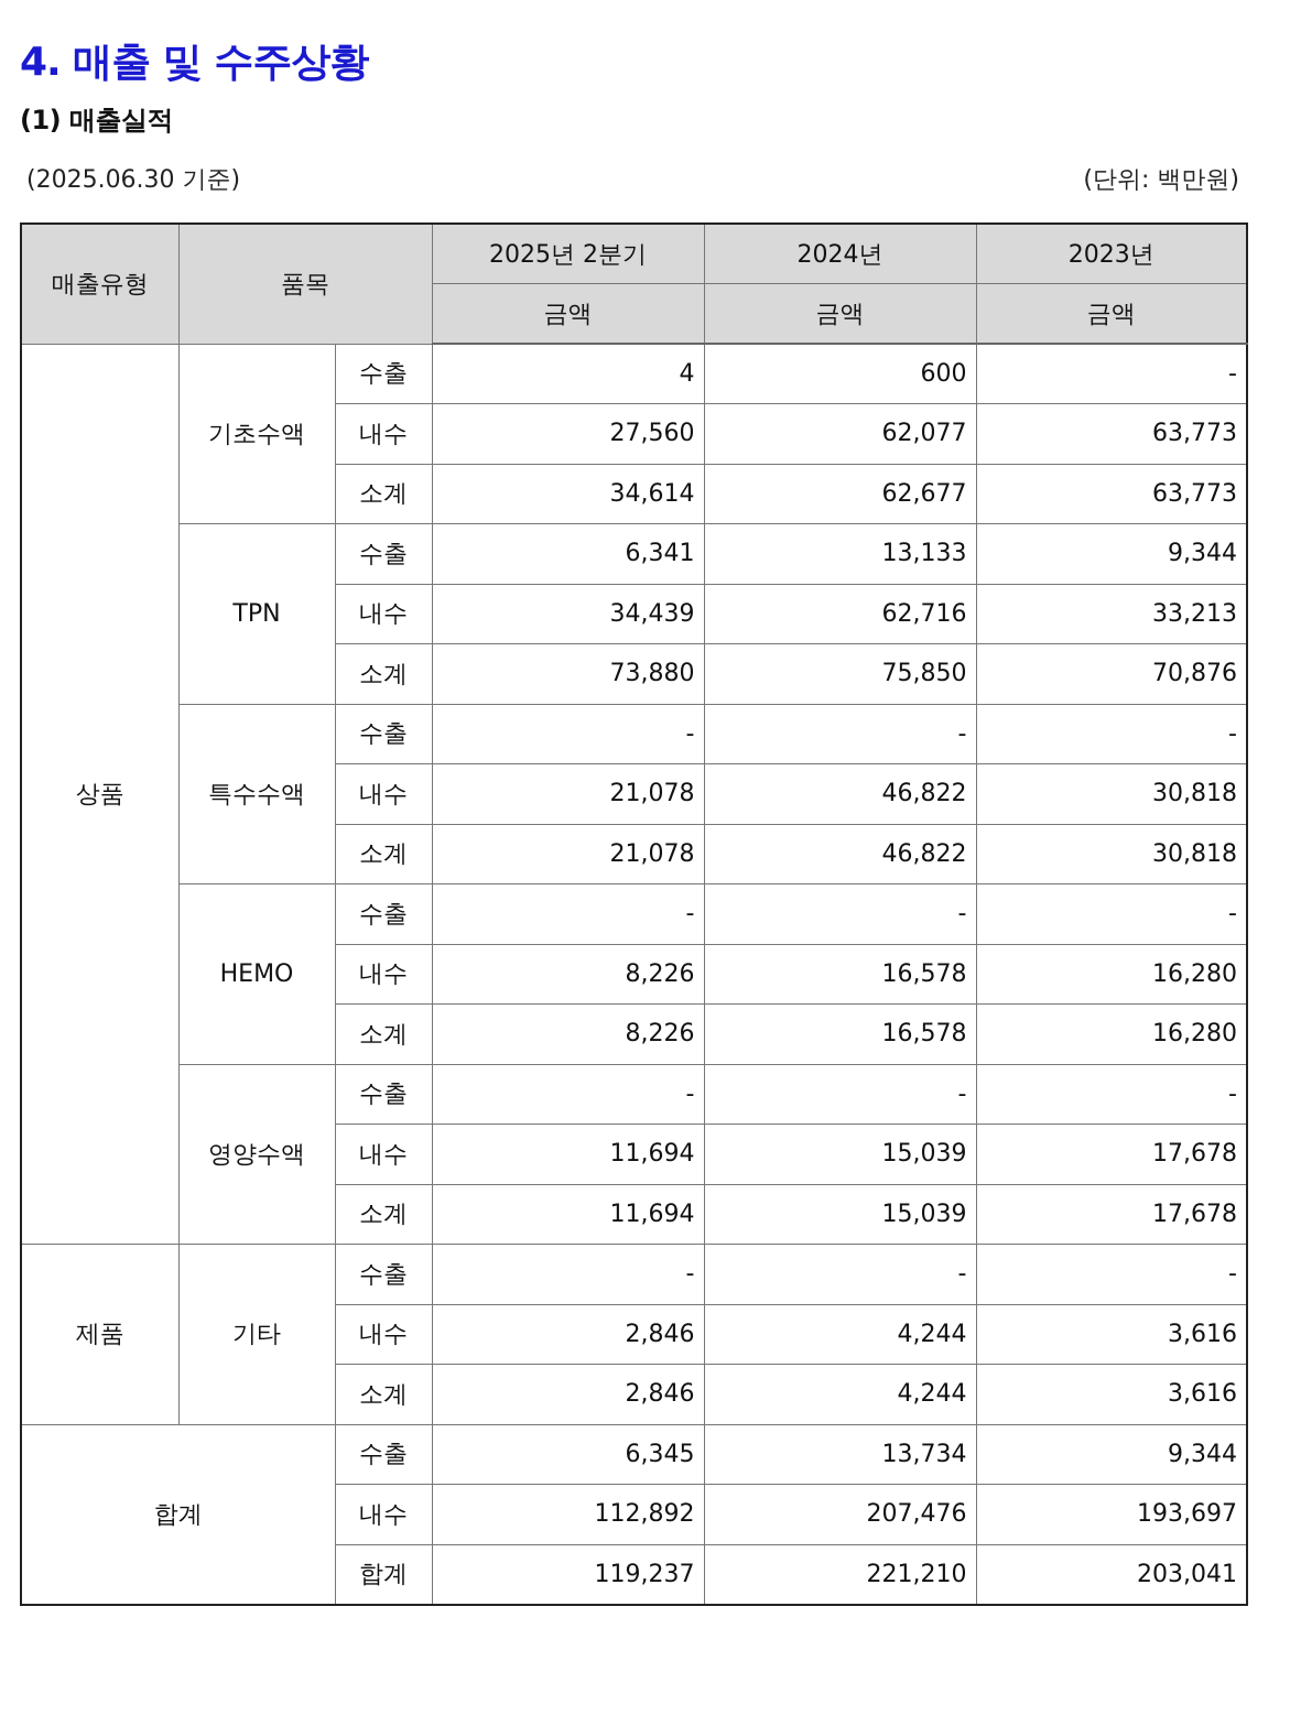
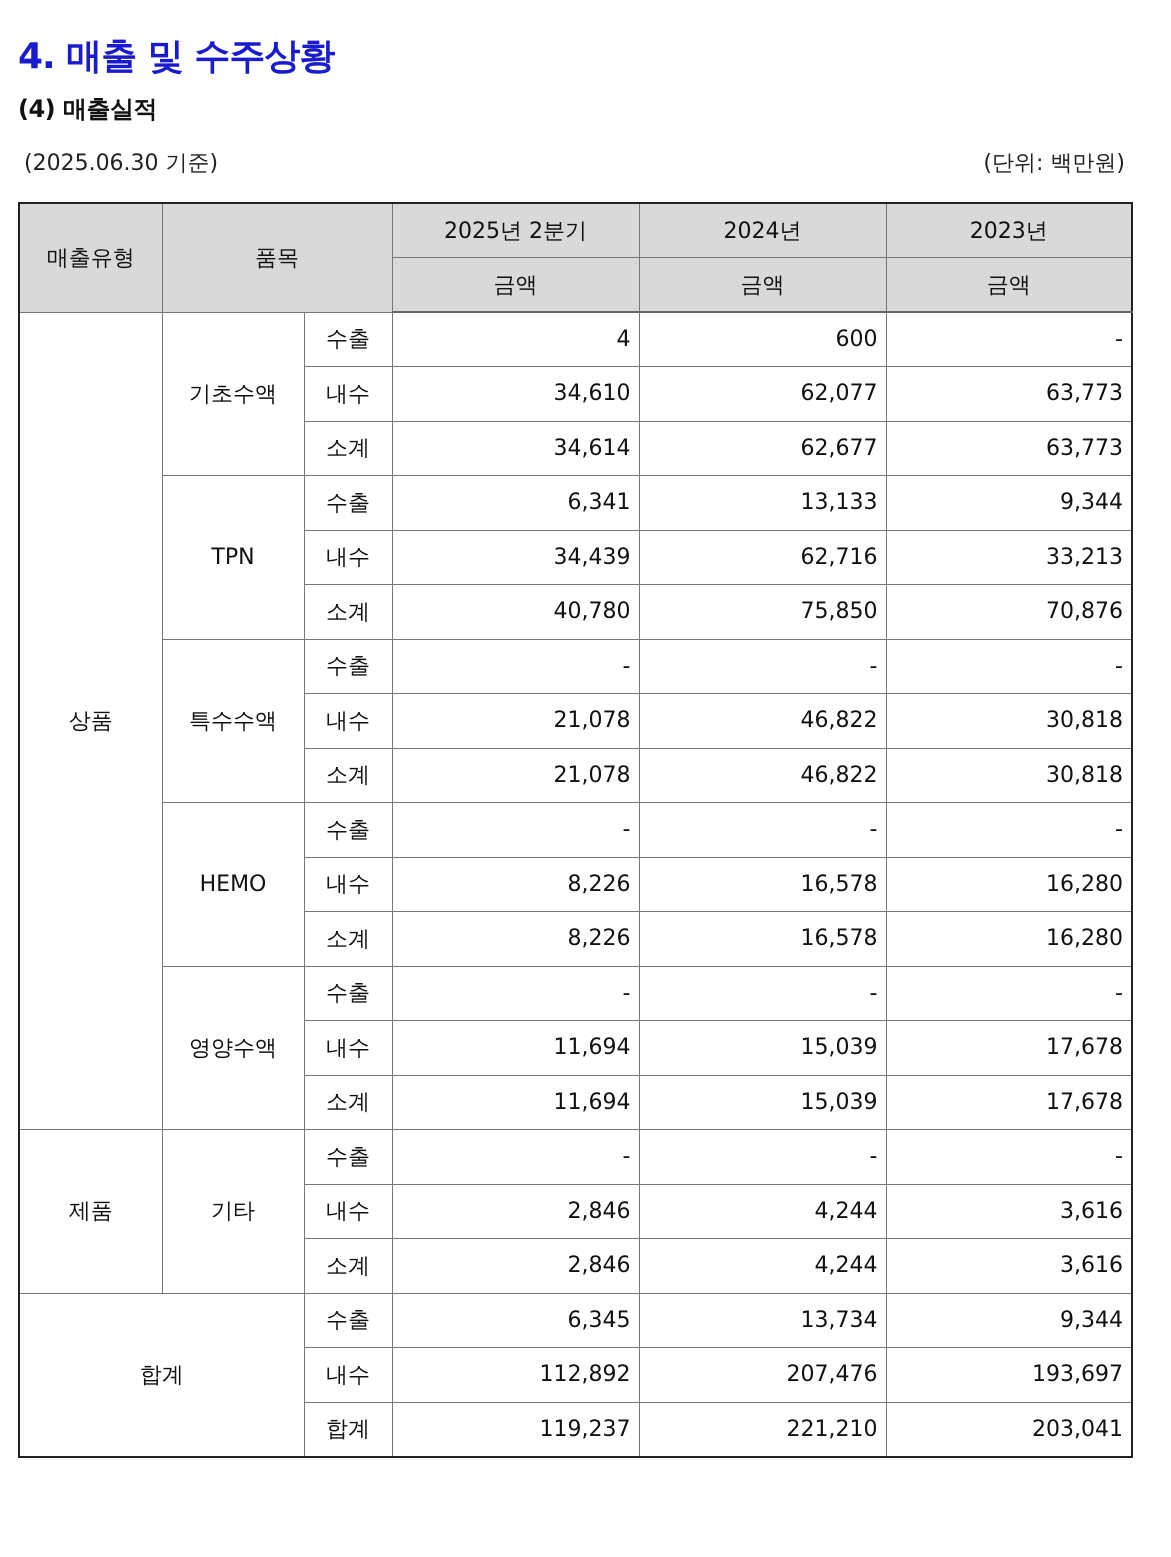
  4. 매출 및 수주상황
- (1) 매출실적
+ (4) 매출실적
  (2025.06.30 기준)
  (단위: 백만원)
  매출유형	품목	2025년 2분기	2024년	2023년
  금액	금액	금액
  상품	기초수액	수출	4	600	-
- 내수	27,560	62,077	63,773
+ 내수	34,610	62,077	63,773
  소계	34,614	62,677	63,773
  TPN	수출	6,341	13,133	9,344
  내수	34,439	62,716	33,213
- 소계	73,880	75,850	70,876
+ 소계	40,780	75,850	70,876
  특수수액	수출	-	-	-
  내수	21,078	46,822	30,818
  소계	21,078	46,822	30,818
  HEMO	수출	-	-	-
  내수	8,226	16,578	16,280
  소계	8,226	16,578	16,280
  영양수액	수출	-	-	-
  내수	11,694	15,039	17,678
  소계	11,694	15,039	17,678
  제품	기타	수출	-	-	-
  내수	2,846	4,244	3,616
  소계	2,846	4,244	3,616
  합계	수출	6,345	13,734	9,344
  내수	112,892	207,476	193,697
  합계	119,237	221,210	203,041
